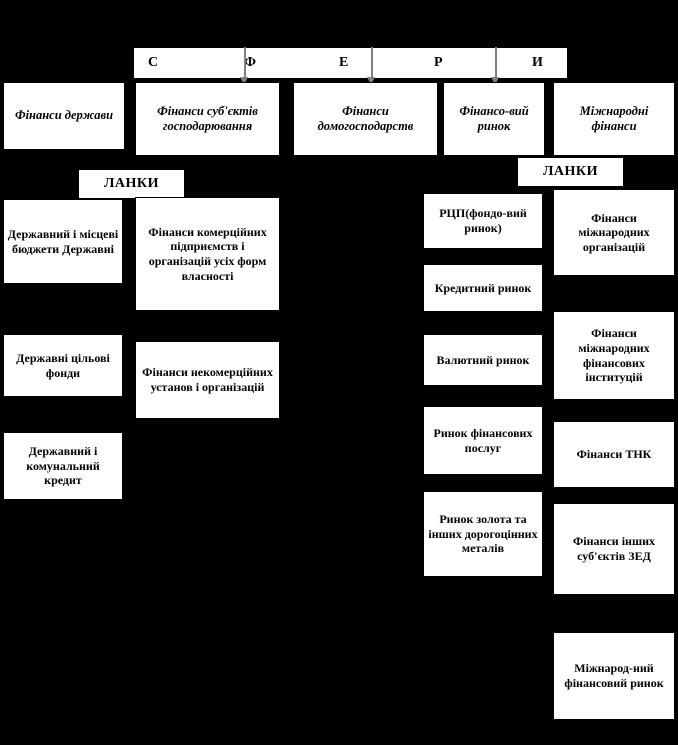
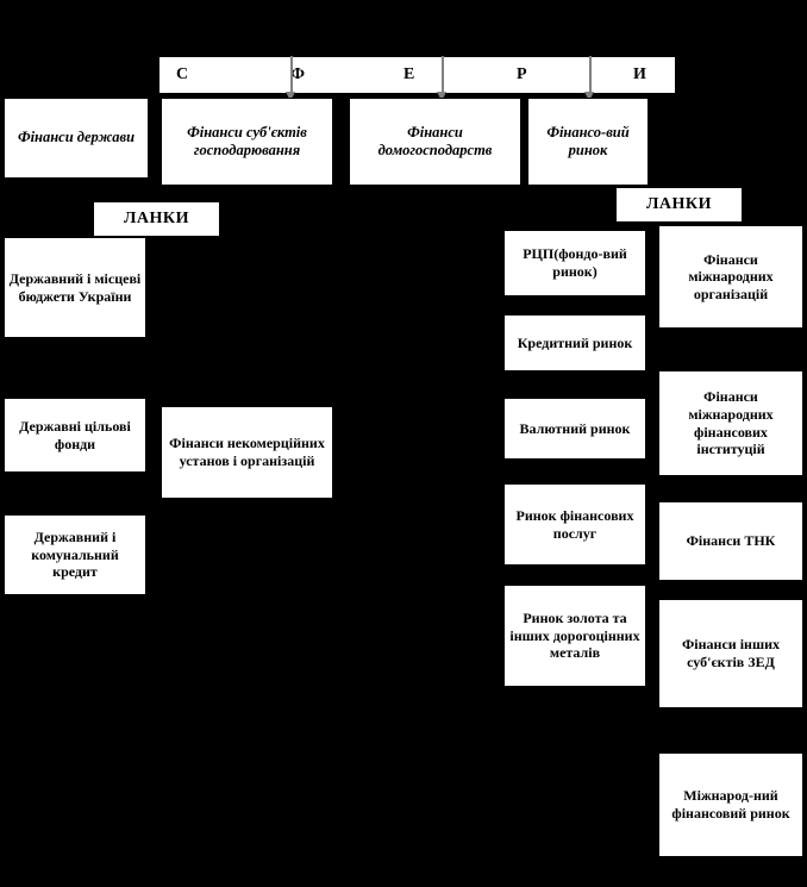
  С
  Ф
  Е
  Р
  И
  Фінанси держави
  Фінанси суб'єктів господарювання
  Фінанси домогосподарств
  Фінансо-вий ринок
- Міжнародні фінанси
  ЛАНКИ
  ЛАНКИ
- Державний і місцеві бюджети Державні
+ Державний і місцеві бюджети України
  Державні цільові фонди
  Державний і комунальний кредит
- Фінанси комерційних підприємств і організацій усіх форм власності
  Фінанси некомерційних установ і організацій
  РЦП(фондо-вий ринок)
  Кредитний ринок
  Валютний ринок
  Ринок фінансових послуг
  Ринок золота та інших дорогоцінних металів
  Фінанси міжнародних організацій
  Фінанси міжнародних фінансових інституцій
  Фінанси ТНК
  Фінанси інших суб'єктів ЗЕД
  Міжнарод-ний фінансовий ринок
